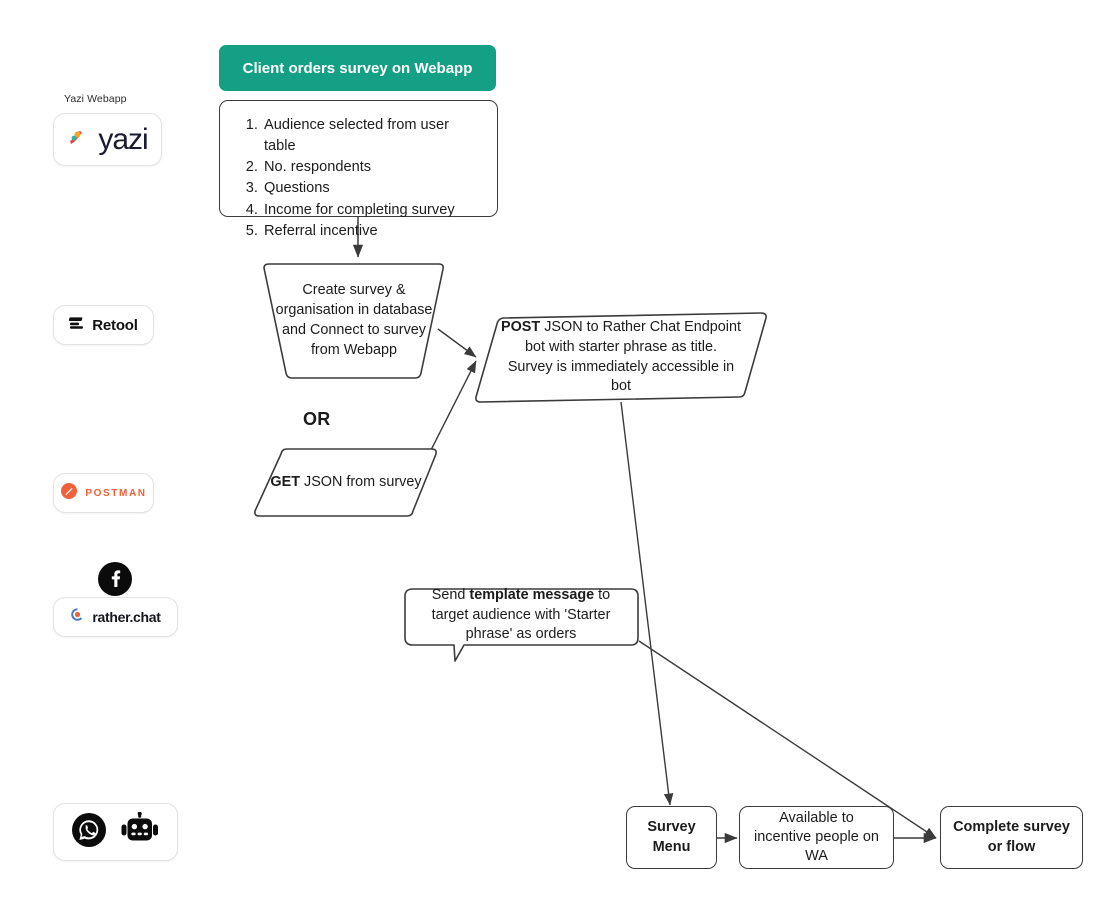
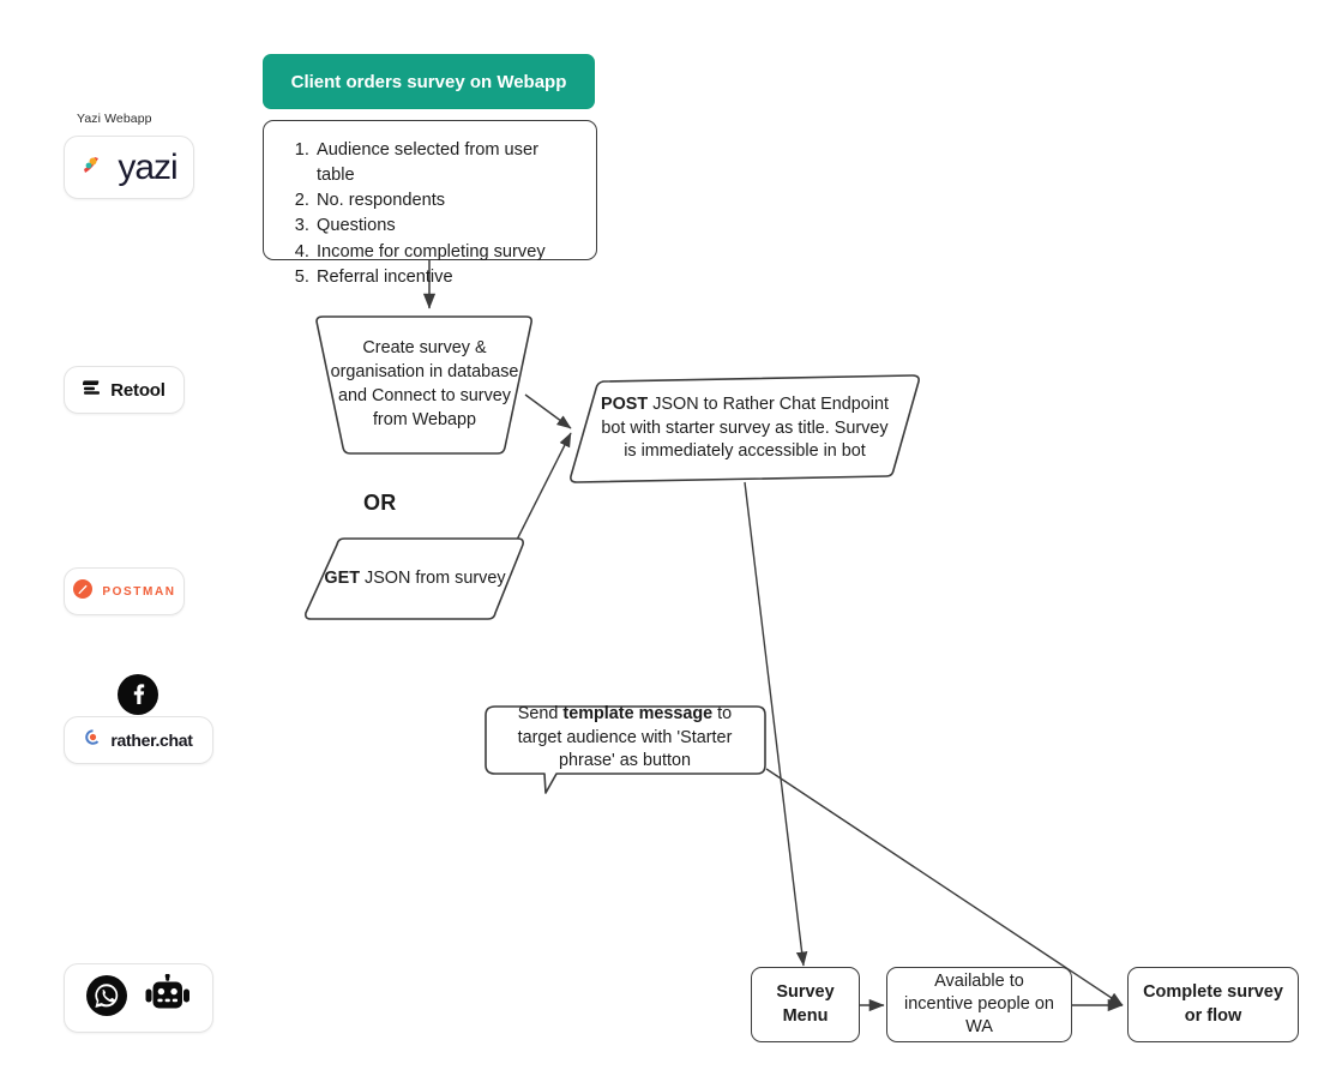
  Yazi Webapp
  yazi
  Retool
  POSTMAN
  rather.chat
  Client orders survey on Webapp
  Audience selected from user table
  No. respondents
  Questions
  Income for completing survey
  Referral incentive
  Create survey & organisation in database and Connect to survey from Webapp
  OR
  GET JSON from survey
- POST JSON to Rather Chat Endpoint bot with starter phrase as title. Survey is immediately accessible in bot
+ POST JSON to Rather Chat Endpoint bot with starter survey as title. Survey is immediately accessible in bot
- Send template message to target audience with 'Starter phrase' as orders
+ Send template message to target audience with 'Starter phrase' as button
  Survey Menu
  Available to incentive people on WA
  Complete survey or flow
